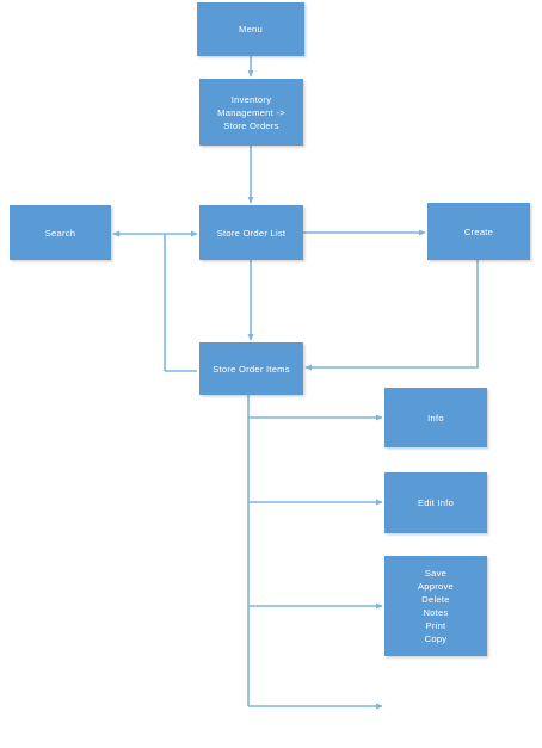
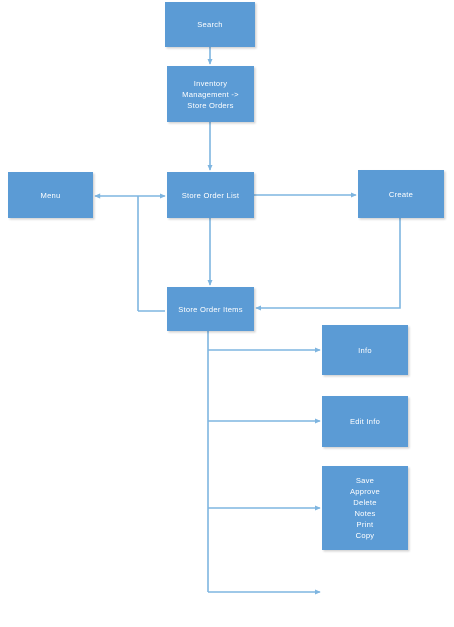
- Menu
+ Search
  Inventory
  Management ->
  Store Orders
- Search
+ Menu
  Store Order List
  Create
  Store Order Items
  Info
  Edit Info
  Save
  Approve
  Delete
  Notes
  Print
  Copy
